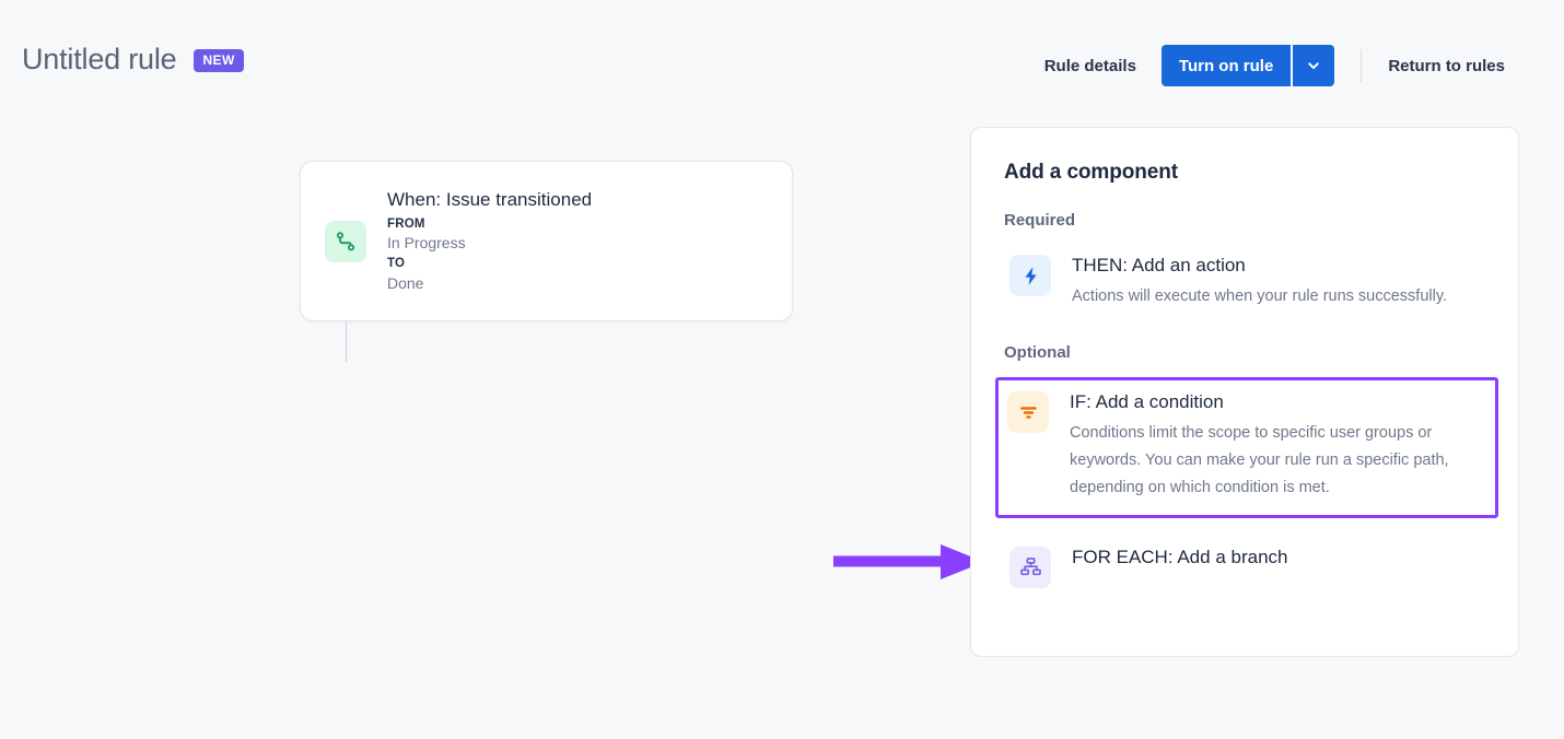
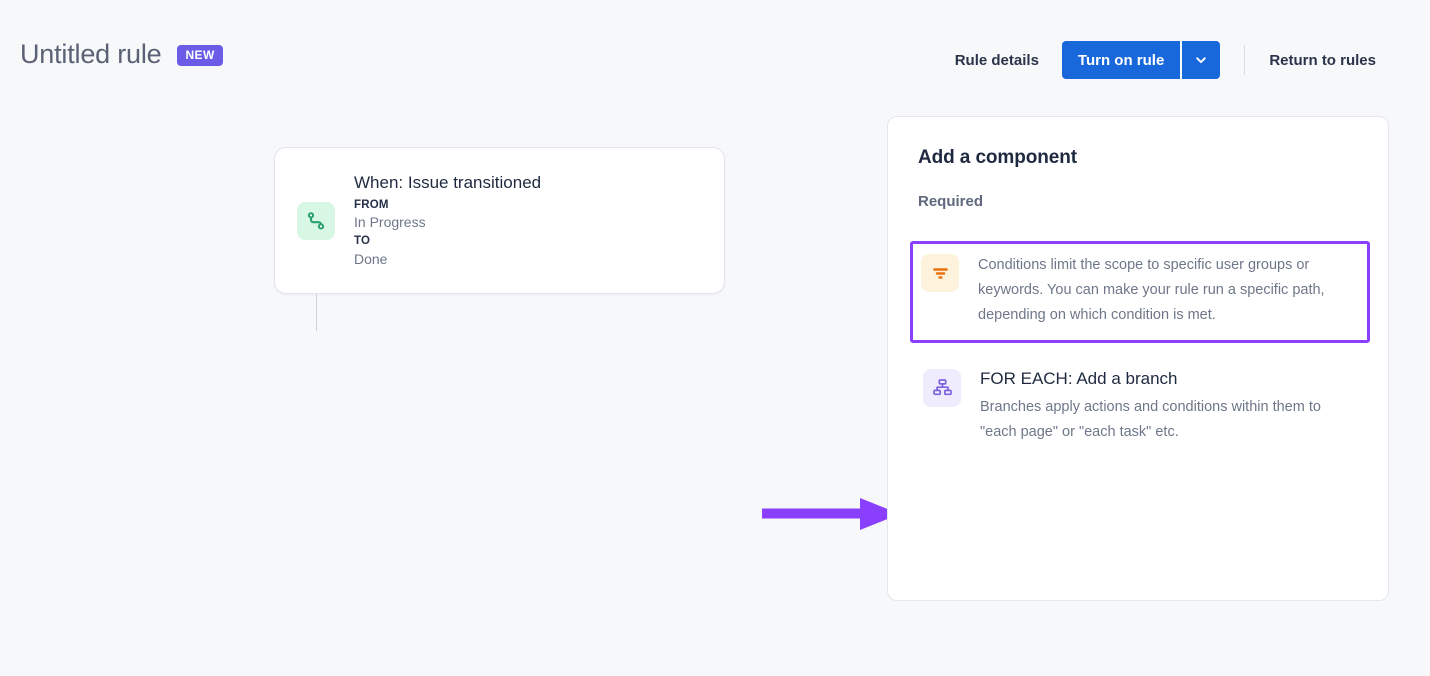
  Untitled rule
  NEW
  Rule details
  Turn on rule
  Return to rules
  When: Issue transitioned
  FROM
  In Progress
  TO
  Done
  Add a component
  Required
- THEN: Add an action
- Actions will execute when your rule runs successfully.
- Optional
- IF: Add a condition
  Conditions limit the scope to specific user groups or keywords. You can make your rule run a specific path, depending on which condition is met.
  FOR EACH: Add a branch
+ Branches apply actions and conditions within them to "each page" or "each task" etc.
